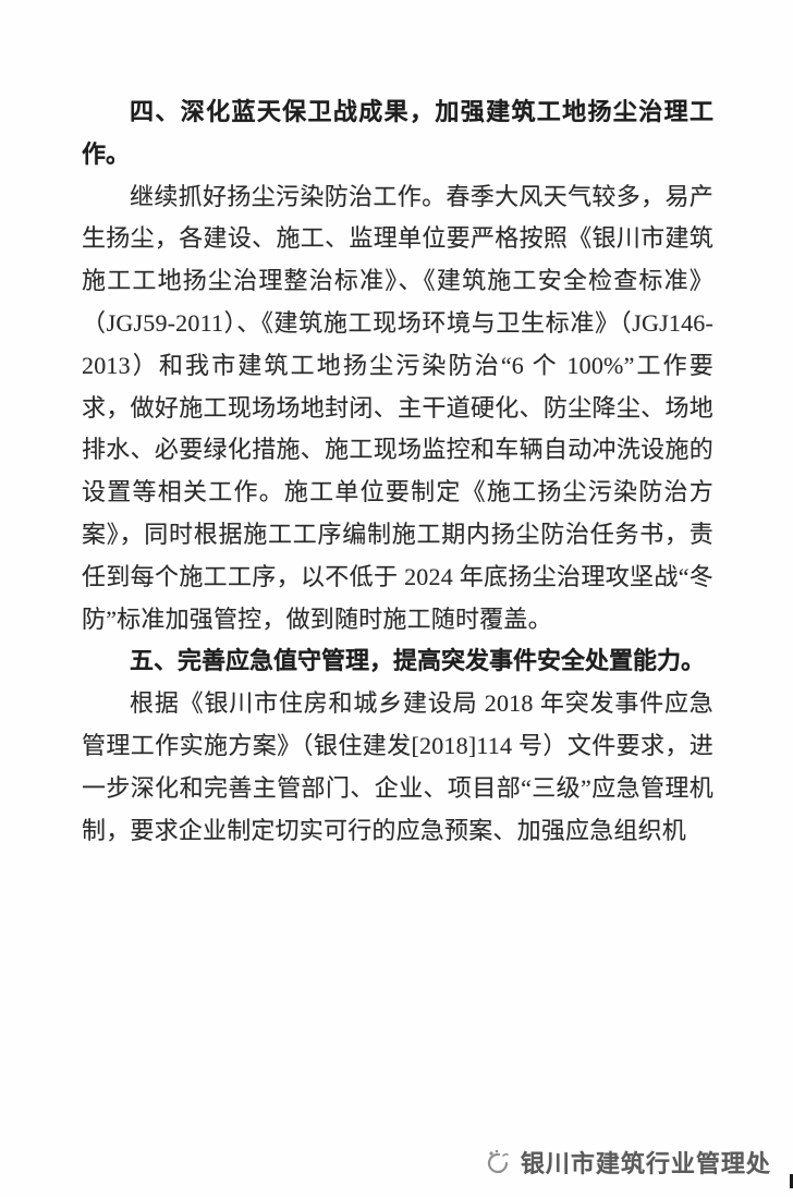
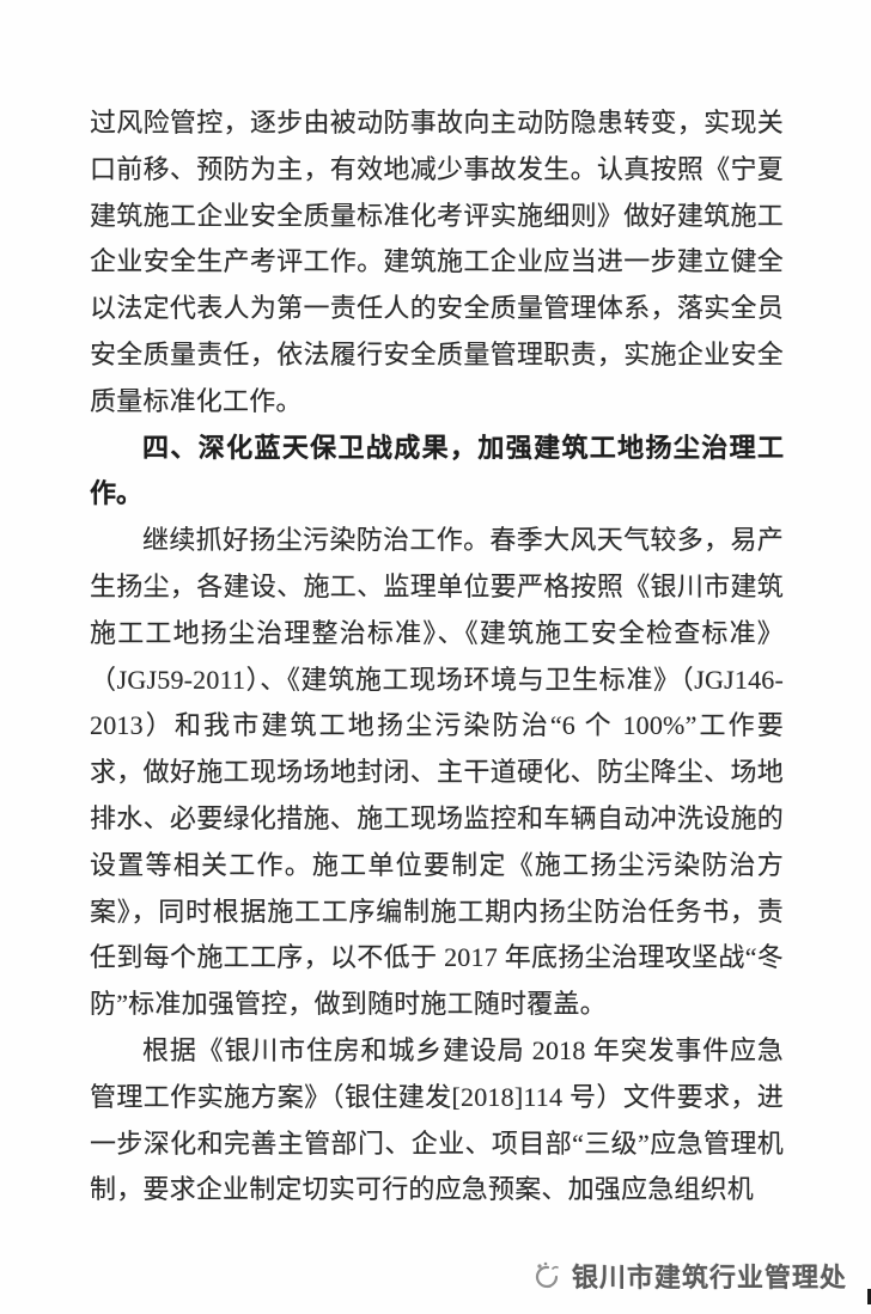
+ 过风险管控，逐步由被动防事故向主动防隐患转变，实现关口前移、预防为主，有效地减少事故发生。认真按照《宁夏建筑施工企业安全质量标准化考评实施细则》做好建筑施工企业安全生产考评工作。建筑施工企业应当进一步建立健全以法定代表人为第一责任人的安全质量管理体系，落实全员安全质量责任，依法履行安全质量管理职责，实施企业安全质量标准化工作。
  四、深化蓝天保卫战成果，加强建筑工地扬尘治理工作。
- 继续抓好扬尘污染防治工作。春季大风天气较多，易产生扬尘，各建设、施工、监理单位要严格按照《银川市建筑施工工地扬尘治理整治标准》、《建筑施工安全检查标准》（JGJ59-2011）、《建筑施工现场环境与卫生标准》（JGJ146-2013）和我市建筑工地扬尘污染防治“6 个 100%”工作要求，做好施工现场场地封闭、主干道硬化、防尘降尘、场地排水、必要绿化措施、施工现场监控和车辆自动冲洗设施的设置等相关工作。施工单位要制定《施工扬尘污染防治方案》，同时根据施工工序编制施工期内扬尘防治任务书，责任到每个施工工序，以不低于 2024 年底扬尘治理攻坚战“冬防”标准加强管控，做到随时施工随时覆盖。
+ 继续抓好扬尘污染防治工作。春季大风天气较多，易产生扬尘，各建设、施工、监理单位要严格按照《银川市建筑施工工地扬尘治理整治标准》、《建筑施工安全检查标准》（JGJ59-2011）、《建筑施工现场环境与卫生标准》（JGJ146-2013）和我市建筑工地扬尘污染防治“6 个 100%”工作要求，做好施工现场场地封闭、主干道硬化、防尘降尘、场地排水、必要绿化措施、施工现场监控和车辆自动冲洗设施的设置等相关工作。施工单位要制定《施工扬尘污染防治方案》，同时根据施工工序编制施工期内扬尘防治任务书，责任到每个施工工序，以不低于 2017 年底扬尘治理攻坚战“冬防”标准加强管控，做到随时施工随时覆盖。
- 五、完善应急值守管理，提高突发事件安全处置能力。
  根据《银川市住房和城乡建设局 2018 年突发事件应急管理工作实施方案》（银住建发[2018]114 号）文件要求，进一步深化和完善主管部门、企业、项目部“三级”应急管理机制，要求企业制定切实可行的应急预案、加强应急组织机
  银川市建筑行业管理处
